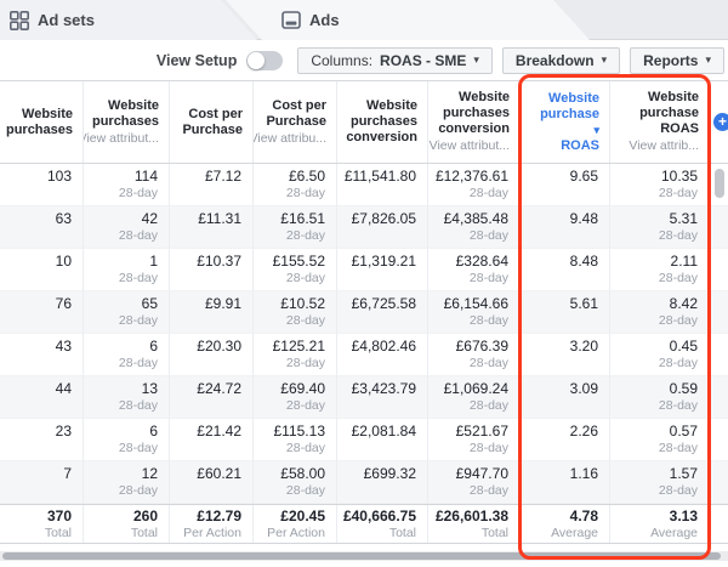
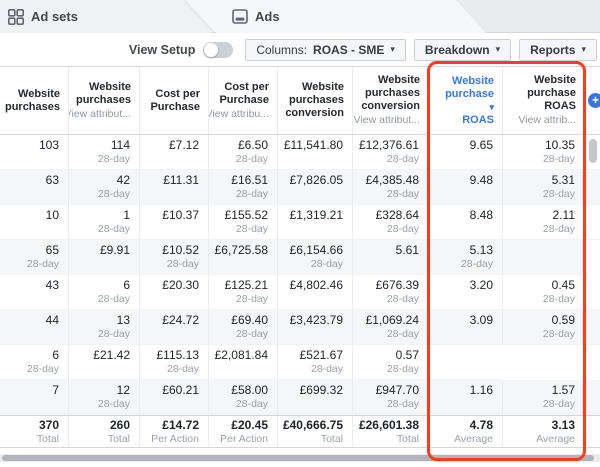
  Ad sets
  Ads
  View Setup
  Columns:
  ROAS - SME
  ▾
  Breakdown
  ▾
  Reports
  ▾
  Website purchases
  Website purchases
  View attribut...
  Cost per Purchase
  Cost per Purchase
  View attribu...
  Website purchases conversion
  Website purchases conversion
  View attribut...
  Website purchase
  ▾
  ROAS
  Website purchase ROAS
  View attrib...
  103
  114
  28-day
  £7.12
  £6.50
  28-day
  £11,541.80
  £12,376.61
  28-day
  9.65
  10.35
  28-day
  63
  42
  28-day
  £11.31
  £16.51
  28-day
  £7,826.05
  £4,385.48
  28-day
  9.48
  5.31
  28-day
  10
  1
  28-day
  £10.37
  £155.52
  28-day
  £1,319.21
  £328.64
  28-day
  8.48
  2.11
  28-day
- 76
  65
  28-day
  £9.91
  £10.52
  28-day
  £6,725.58
  £6,154.66
  28-day
  5.61
- 8.42
+ 5.13
  28-day
  43
  6
  28-day
  £20.30
  £125.21
  28-day
  £4,802.46
  £676.39
  28-day
  3.20
  0.45
  28-day
  44
  13
  28-day
  £24.72
  £69.40
  28-day
  £3,423.79
  £1,069.24
  28-day
  3.09
  0.59
  28-day
- 23
  6
  28-day
  £21.42
  £115.13
  28-day
  £2,081.84
  £521.67
  28-day
- 2.26
  0.57
  28-day
  7
  12
  28-day
  £60.21
  £58.00
  28-day
  £699.32
  £947.70
  28-day
  1.16
  1.57
  28-day
  370
  Total
  260
  Total
- £12.79
+ £14.72
  Per Action
  £20.45
  Per Action
  £40,666.75
  Total
  £26,601.38
  Total
  4.78
  Average
  3.13
  Average
  +
